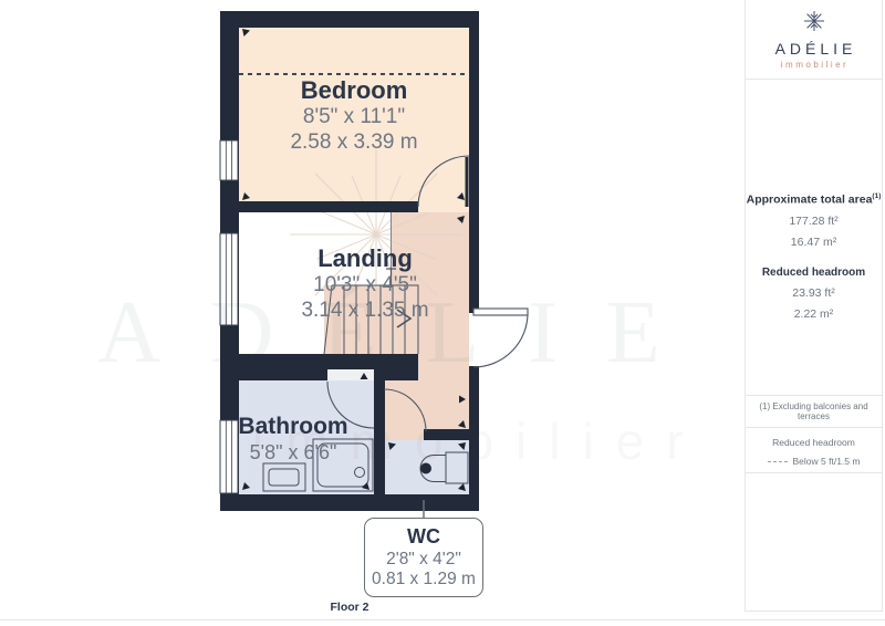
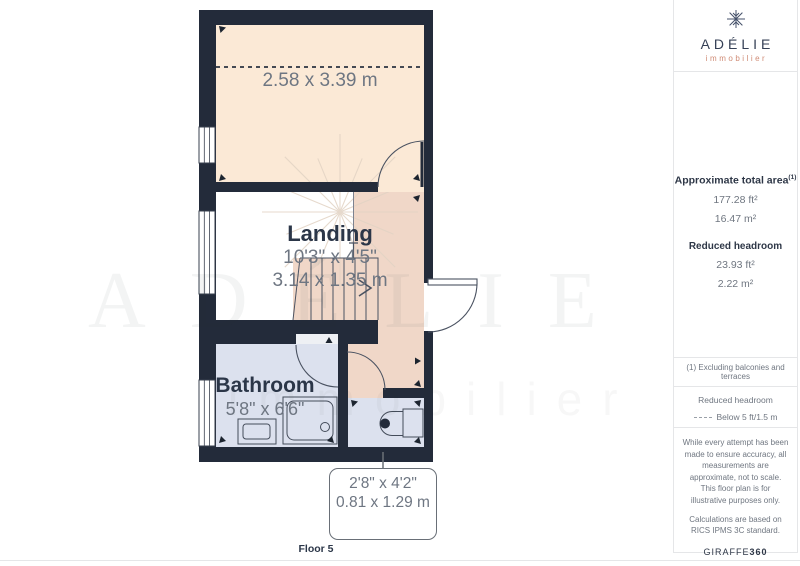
  ADÉLIE
  immobilier
- Bedroom
- 8'5" x 11'1"
  2.58 x 3.39 m
  Landing
  10'3" x 4'5"
  3.14 x 1.35 m
  Bathroom
  5'8" x 6'6"
- WC
  2'8" x 4'2"
  0.81 x 1.29 m
- Floor 2
+ Floor 5
  ADÉLIE
  immobilier
  Approximate total area
  177.28 ft²
  16.47 m²
  Reduced headroom
  23.93 ft²
  2.22 m²
  (1) Excluding balconies and terraces
  Reduced headroom
  Below 5 ft/1.5 m
+ While every attempt has been made to ensure accuracy, all measurements are approximate, not to scale. This floor plan is for illustrative purposes only.
+ Calculations are based on RICS IPMS 3C standard.
+ GIRAFFE360
